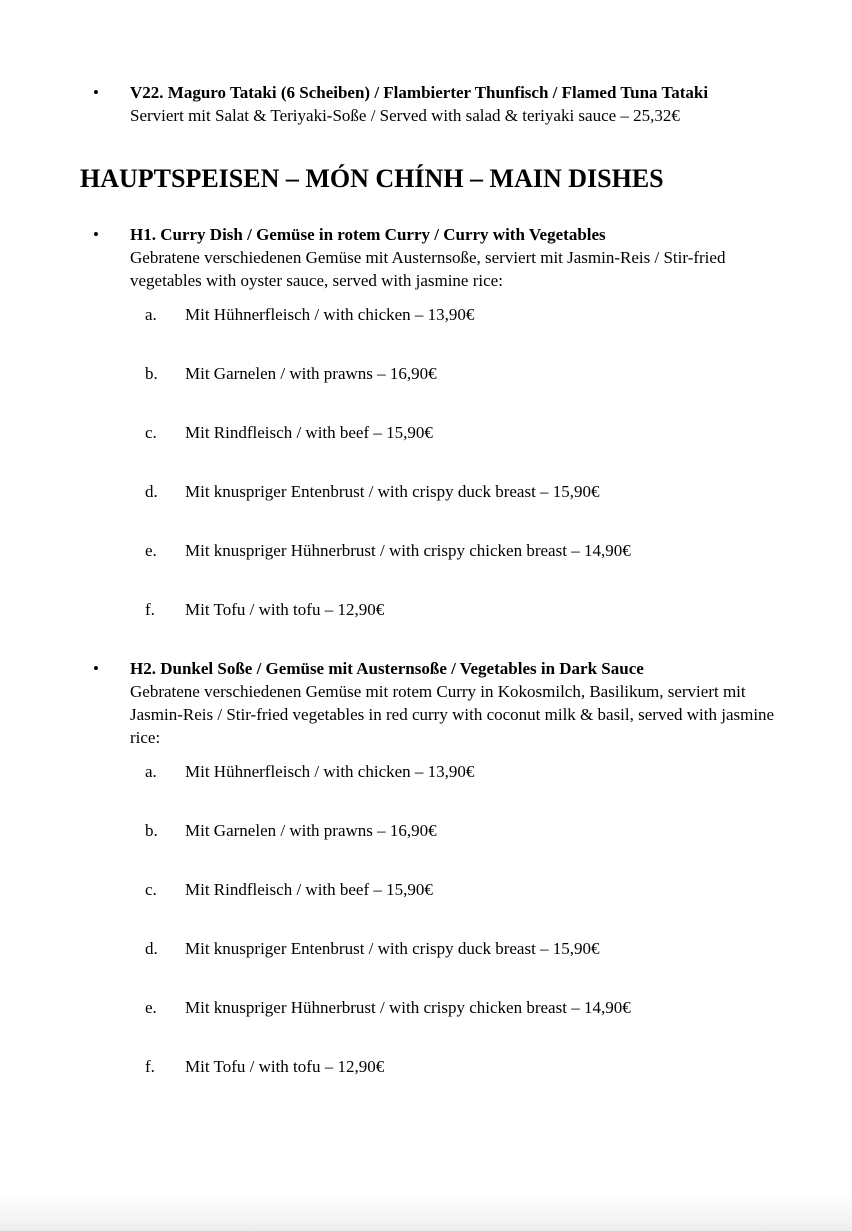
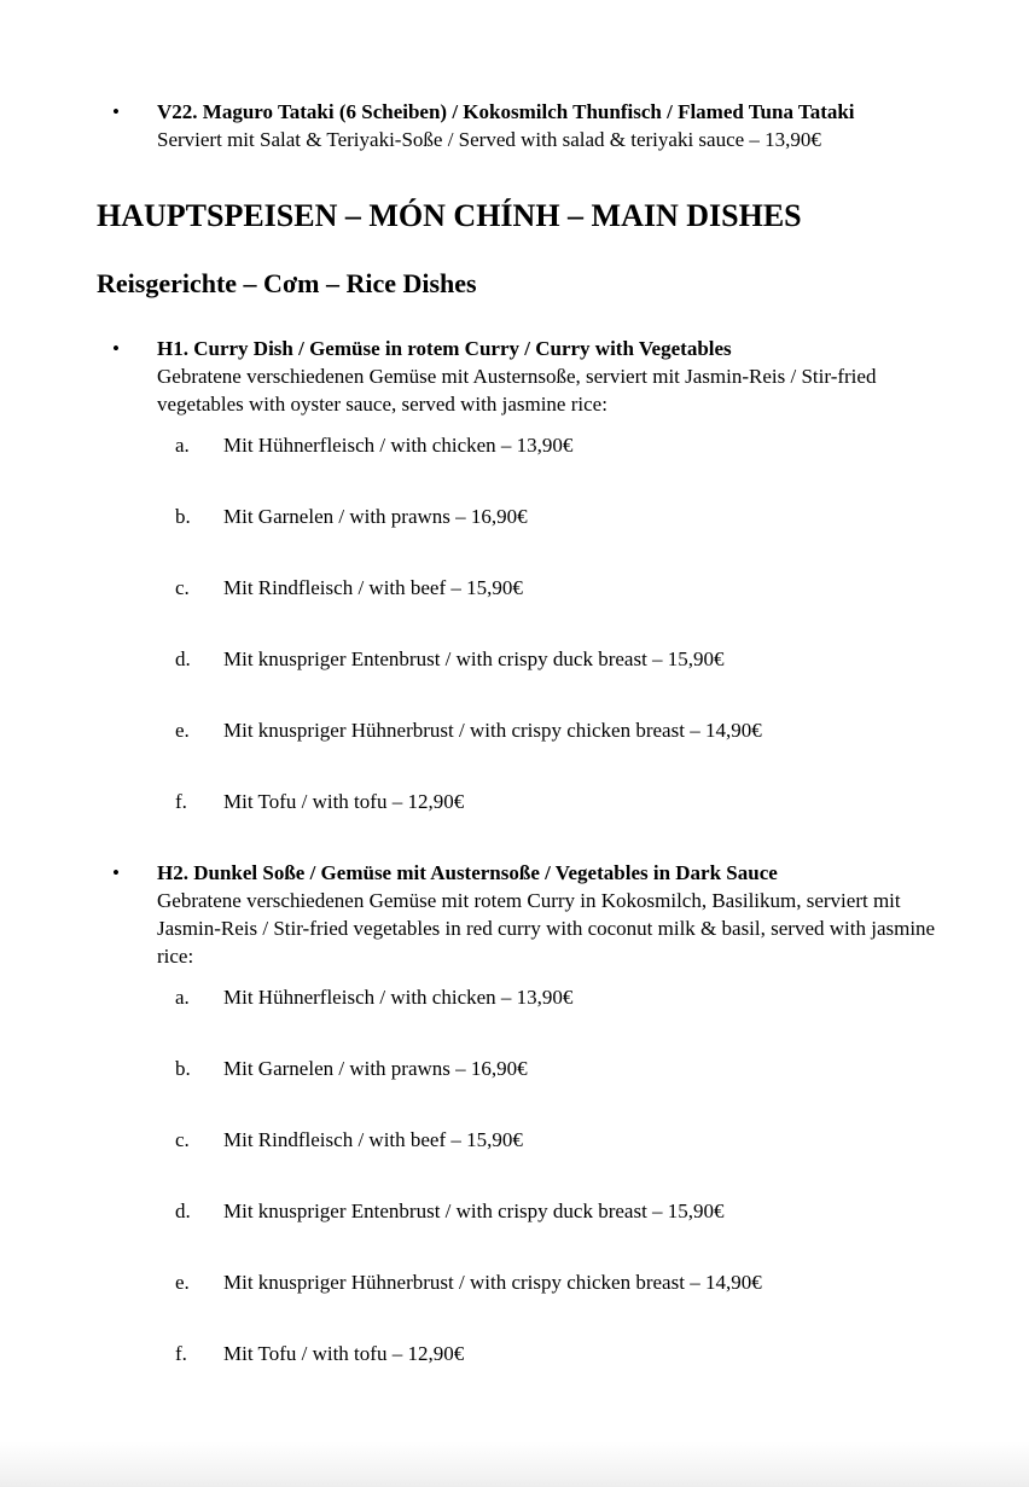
  •
- V22. Maguro Tataki (6 Scheiben) / Flambierter Thunfisch / Flamed Tuna Tataki
+ V22. Maguro Tataki (6 Scheiben) / Kokosmilch Thunfisch / Flamed Tuna Tataki
- Serviert mit Salat & Teriyaki-Soße / Served with salad & teriyaki sauce – 25,32€
+ Serviert mit Salat & Teriyaki-Soße / Served with salad & teriyaki sauce – 13,90€
  HAUPTSPEISEN – MÓN CHÍNH – MAIN DISHES
+ Reisgerichte – Cơm – Rice Dishes
  •
  H1. Curry Dish / Gemüse in rotem Curry / Curry with Vegetables
  Gebratene verschiedenen Gemüse mit Austernsoße, serviert mit Jasmin-Reis / Stir-fried vegetables with oyster sauce, served with jasmine rice:
  a.
  Mit Hühnerfleisch / with chicken – 13,90€
  b.
  Mit Garnelen / with prawns – 16,90€
  c.
  Mit Rindfleisch / with beef – 15,90€
  d.
  Mit knuspriger Entenbrust / with crispy duck breast – 15,90€
  e.
  Mit knuspriger Hühnerbrust / with crispy chicken breast – 14,90€
  f.
  Mit Tofu / with tofu – 12,90€
  •
  H2. Dunkel Soße / Gemüse mit Austernsoße / Vegetables in Dark Sauce
  Gebratene verschiedenen Gemüse mit rotem Curry in Kokosmilch, Basilikum, serviert mit Jasmin-Reis / Stir-fried vegetables in red curry with coconut milk & basil, served with jasmine rice:
  a.
  Mit Hühnerfleisch / with chicken – 13,90€
  b.
  Mit Garnelen / with prawns – 16,90€
  c.
  Mit Rindfleisch / with beef – 15,90€
  d.
  Mit knuspriger Entenbrust / with crispy duck breast – 15,90€
  e.
  Mit knuspriger Hühnerbrust / with crispy chicken breast – 14,90€
  f.
  Mit Tofu / with tofu – 12,90€
